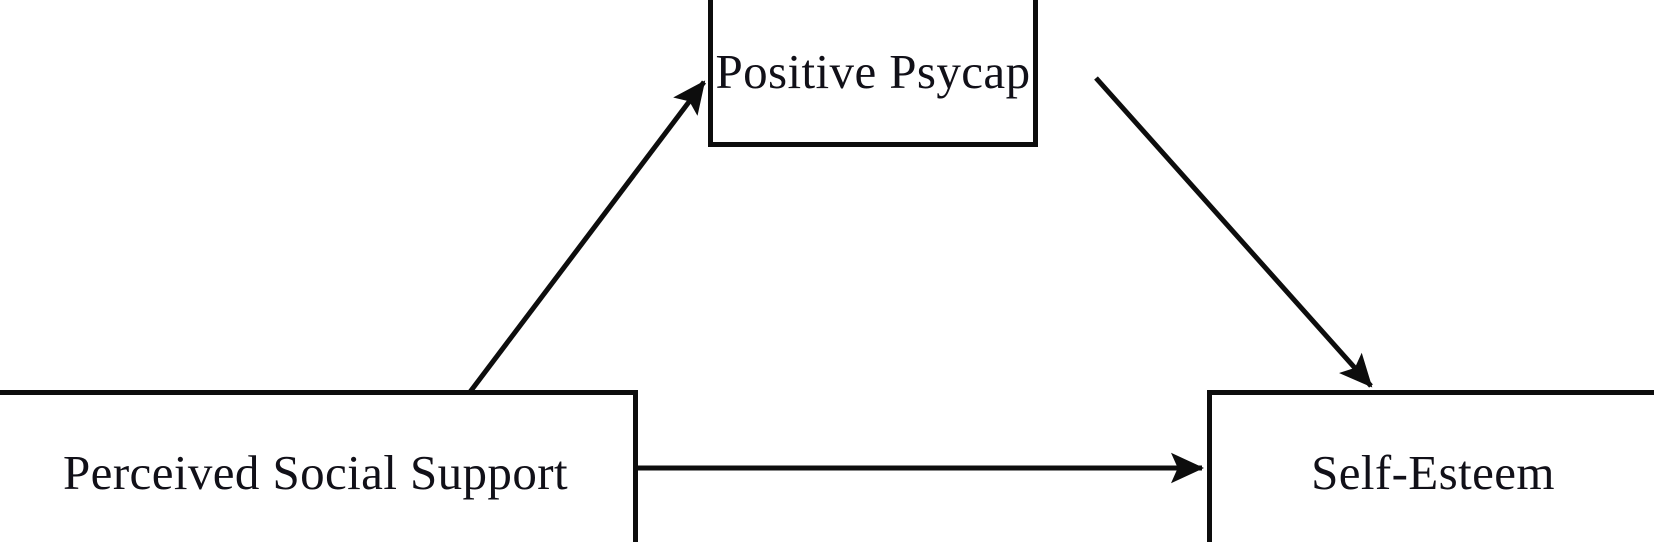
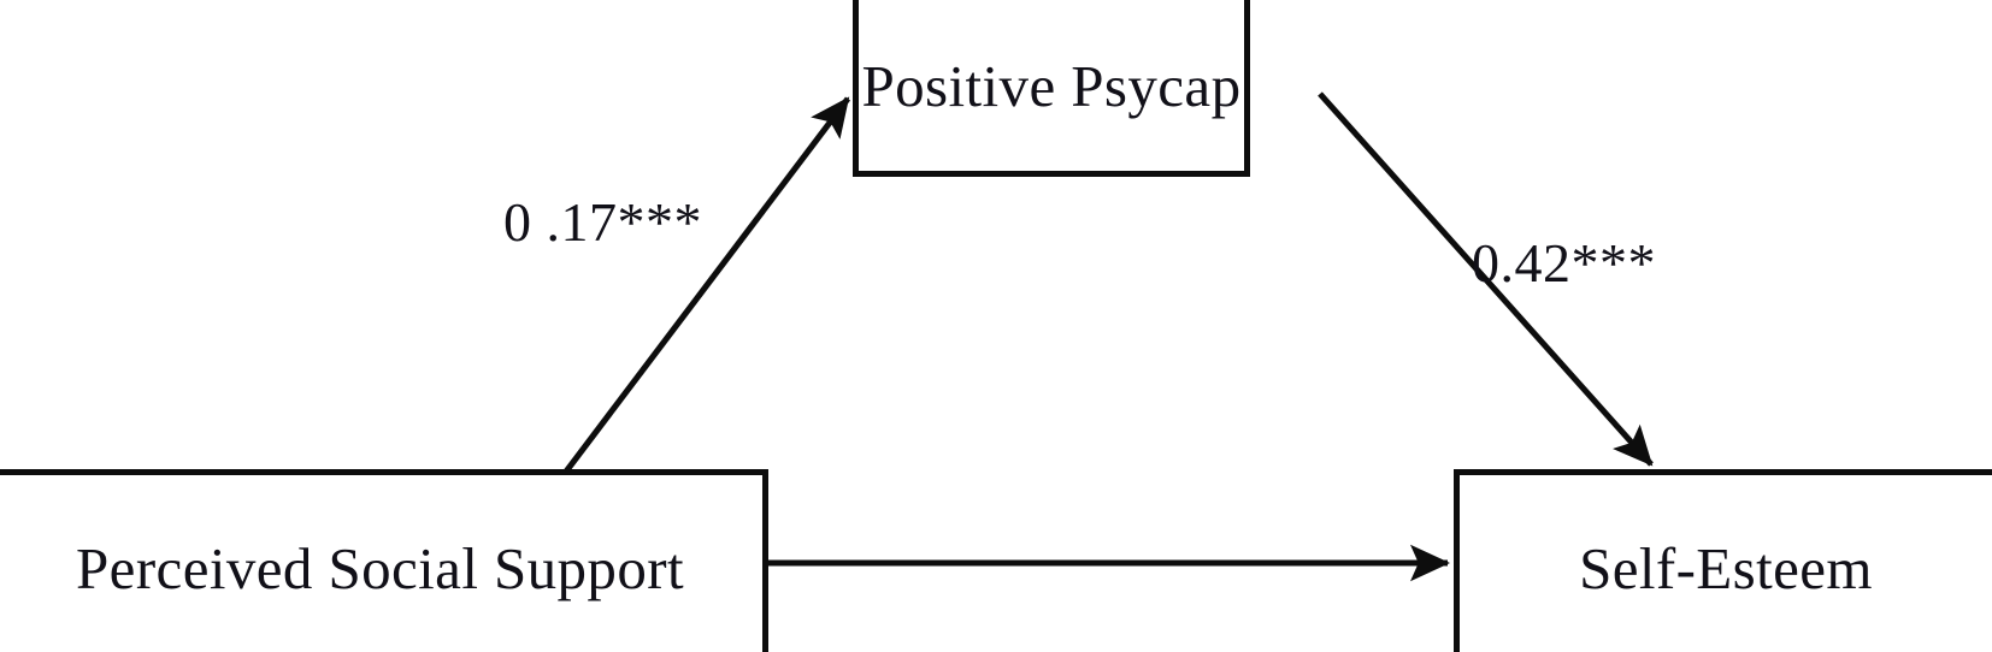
  Positive Psycap
  Perceived Social Support
  Self-Esteem
+ 0 .17***
+ 0.42***
